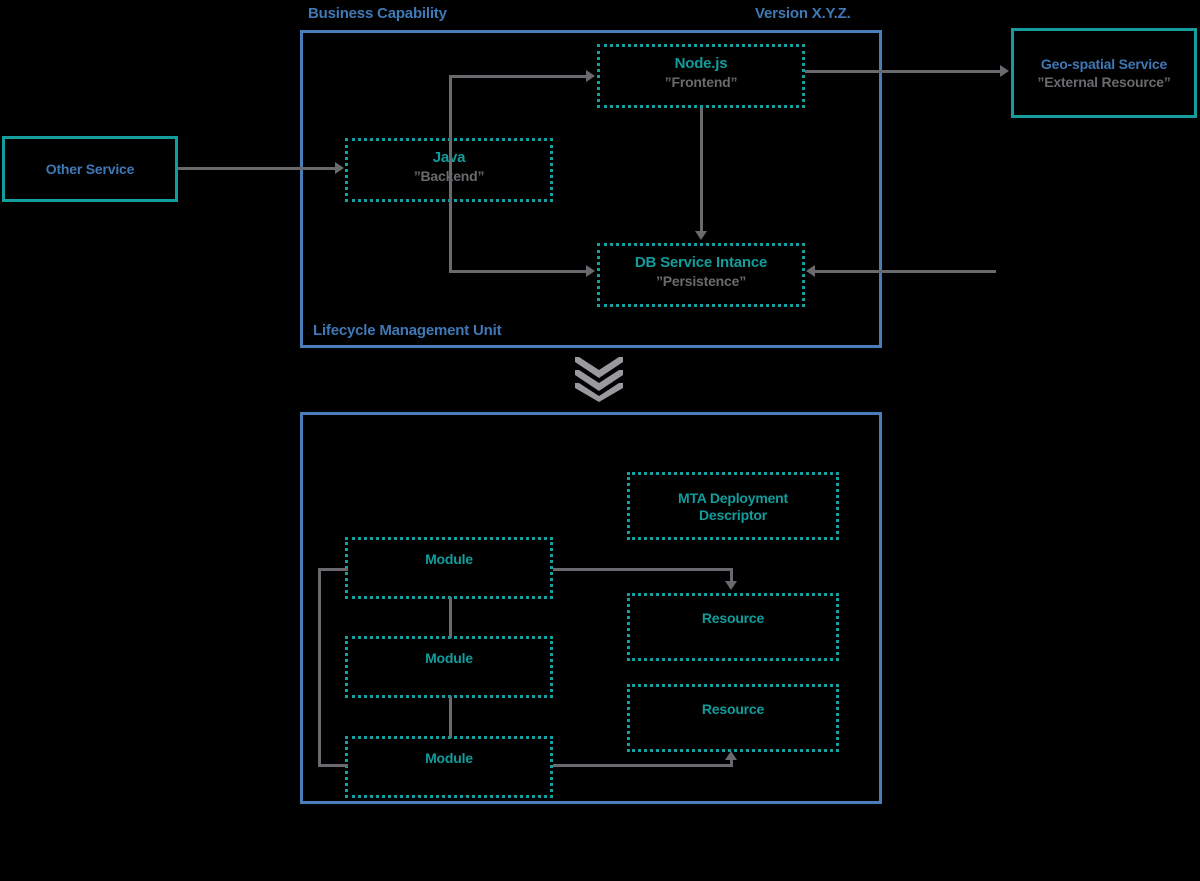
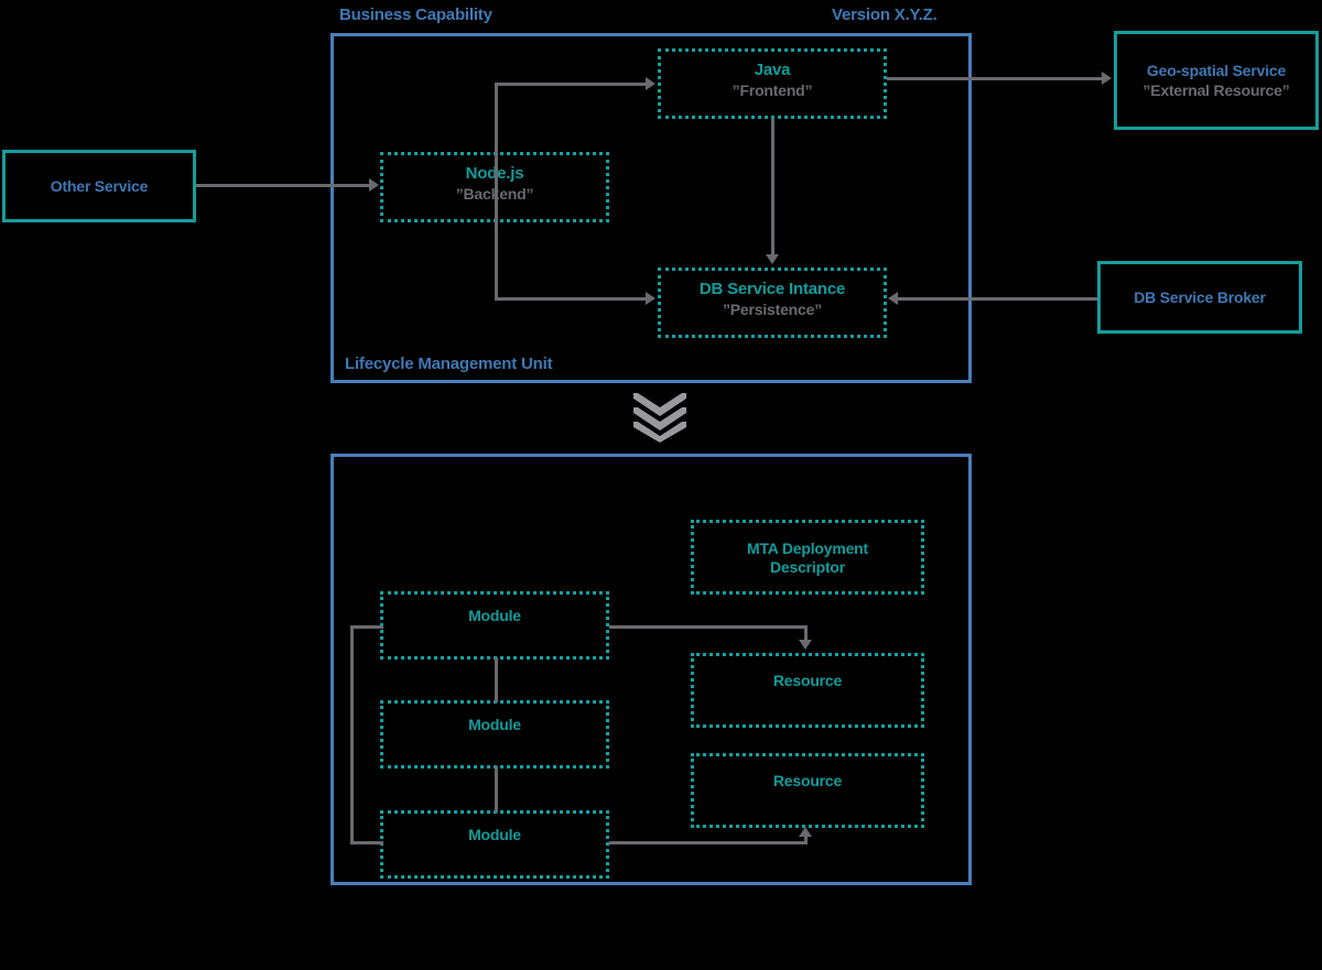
  Business Capability
  Version X.Y.Z.
  Lifecycle Management Unit
  Other Service
- Node.js
+ Java
  ”Frontend”
- Java
+ Node.js
  ”Bacend”
  DB Service Intance
  ”Persistence”
  Geo-spatial Service
  ”External Resource”
+ DB Service Broker
  MTA Deployment
  Descriptor
  Module
  Module
  Module
  Resource
  Resource
